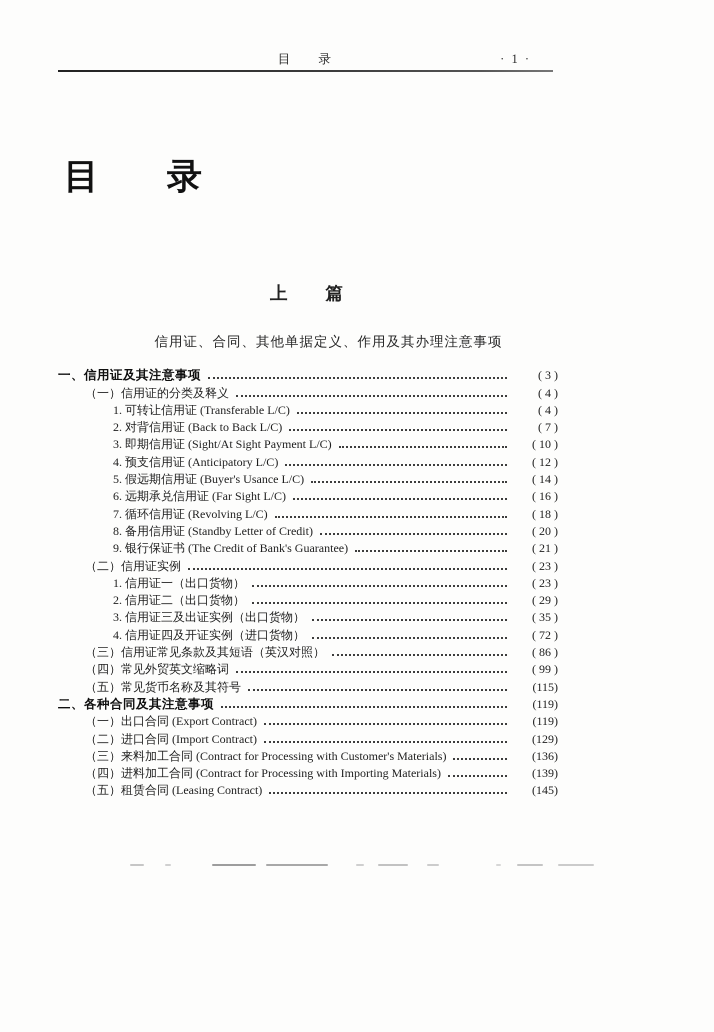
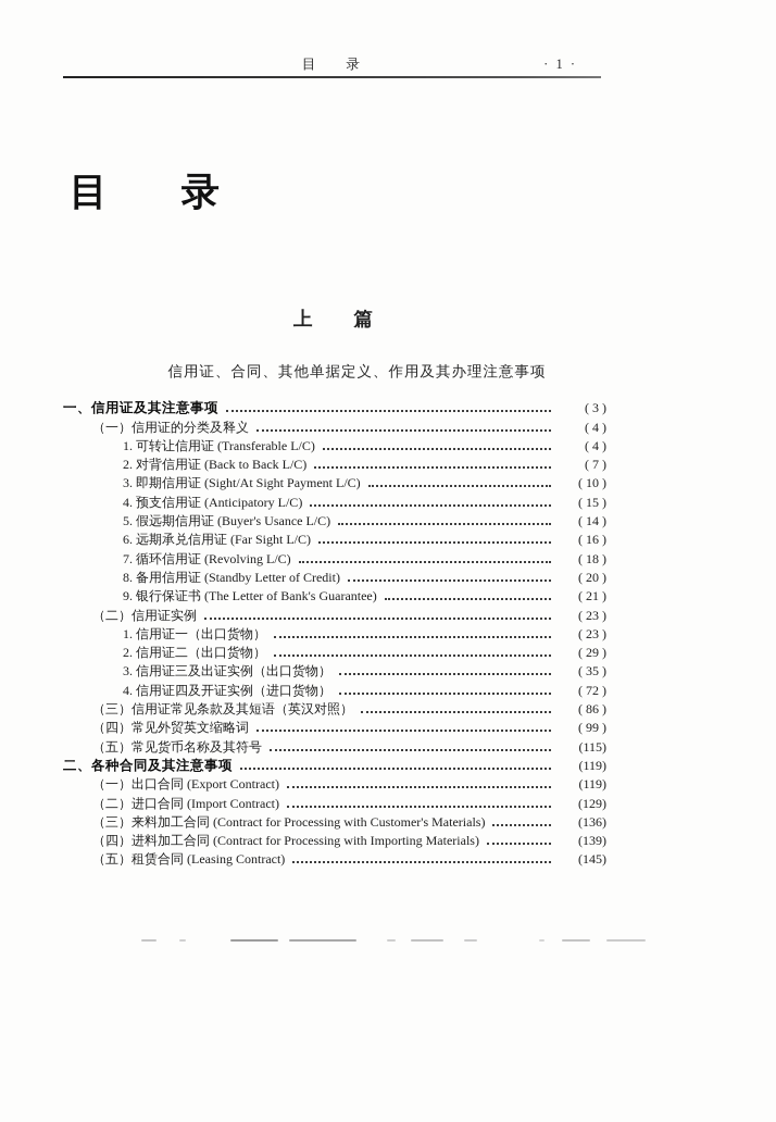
  目 录
  · 1 ·
  目 录
  上 篇
  信用证、合同、其他单据定义、作用及其办理注意事项
  一、信用证及其注意事项
  ( 3 )
  （一）信用证的分类及释义
  ( 4 )
  1. 可转让信用证 (Transferable L/C)
  ( 4 )
  2. 对背信用证 (Back to Back L/C)
  ( 7 )
  3. 即期信用证 (Sight/At Sight Payment L/C)
  ( 10 )
  4. 预支信用证 (Anticipatory L/C)
- ( 12 )
+ ( 15 )
  5. 假远期信用证 (Buyer's Usance L/C)
  ( 14 )
  6. 远期承兑信用证 (Far Sight L/C)
  ( 16 )
  7. 循环信用证 (Revolving L/C)
  ( 18 )
  8. 备用信用证 (Standby Letter of Credit)
  ( 20 )
- 9. 银行保证书 (The Credit of Bank's Guarantee)
+ 9. 银行保证书 (The Letter of Bank's Guarantee)
  ( 21 )
  （二）信用证实例
  ( 23 )
  1. 信用证一（出口货物）
  ( 23 )
  2. 信用证二（出口货物）
  ( 29 )
  3. 信用证三及出证实例（出口货物）
  ( 35 )
  4. 信用证四及开证实例（进口货物）
  ( 72 )
  （三）信用证常见条款及其短语（英汉对照）
  ( 86 )
  （四）常见外贸英文缩略词
  ( 99 )
  （五）常见货币名称及其符号
  (115)
  二、各种合同及其注意事项
  (119)
  （一）出口合同 (Export Contract)
  (119)
  （二）进口合同 (Import Contract)
  (129)
  （三）来料加工合同 (Contract for Processing with Customer's Materials)
  (136)
  （四）进料加工合同 (Contract for Processing with Importing Materials)
  (139)
  （五）租赁合同 (Leasing Contract)
  (145)
